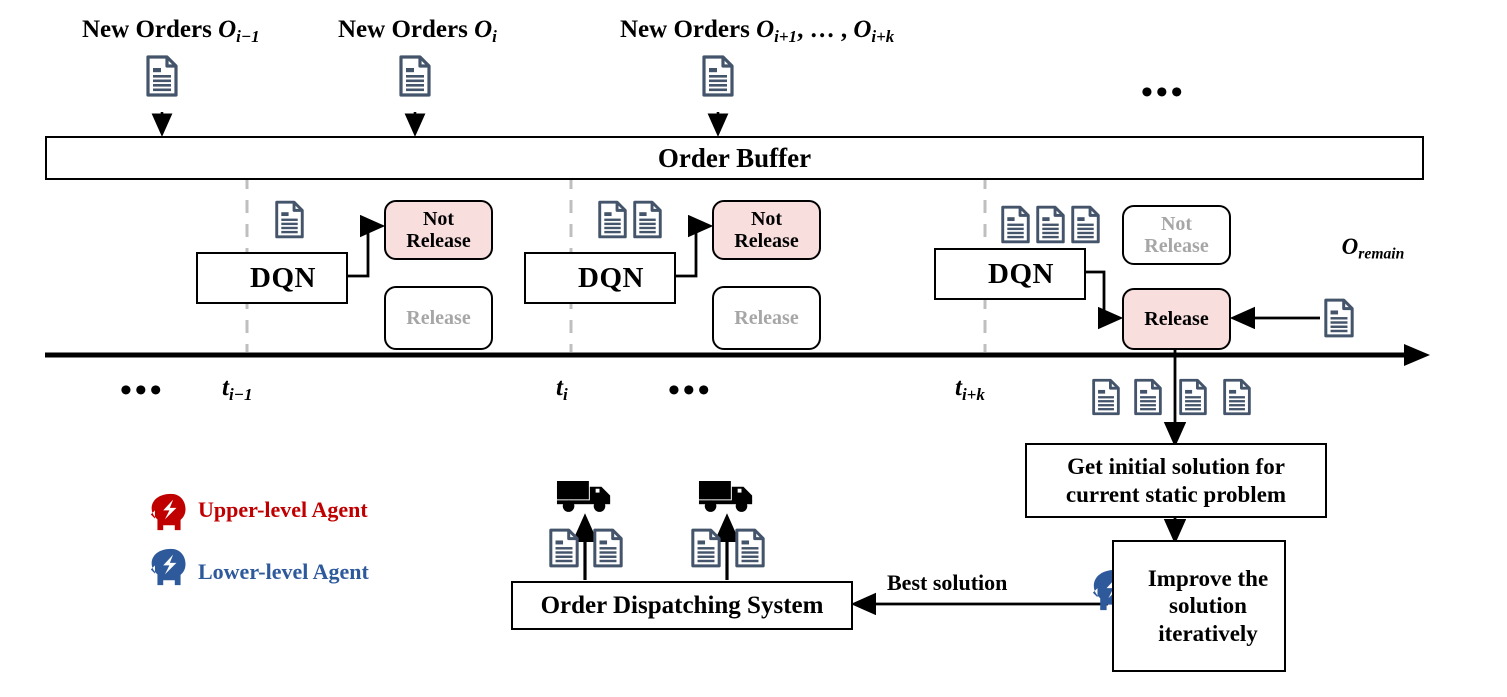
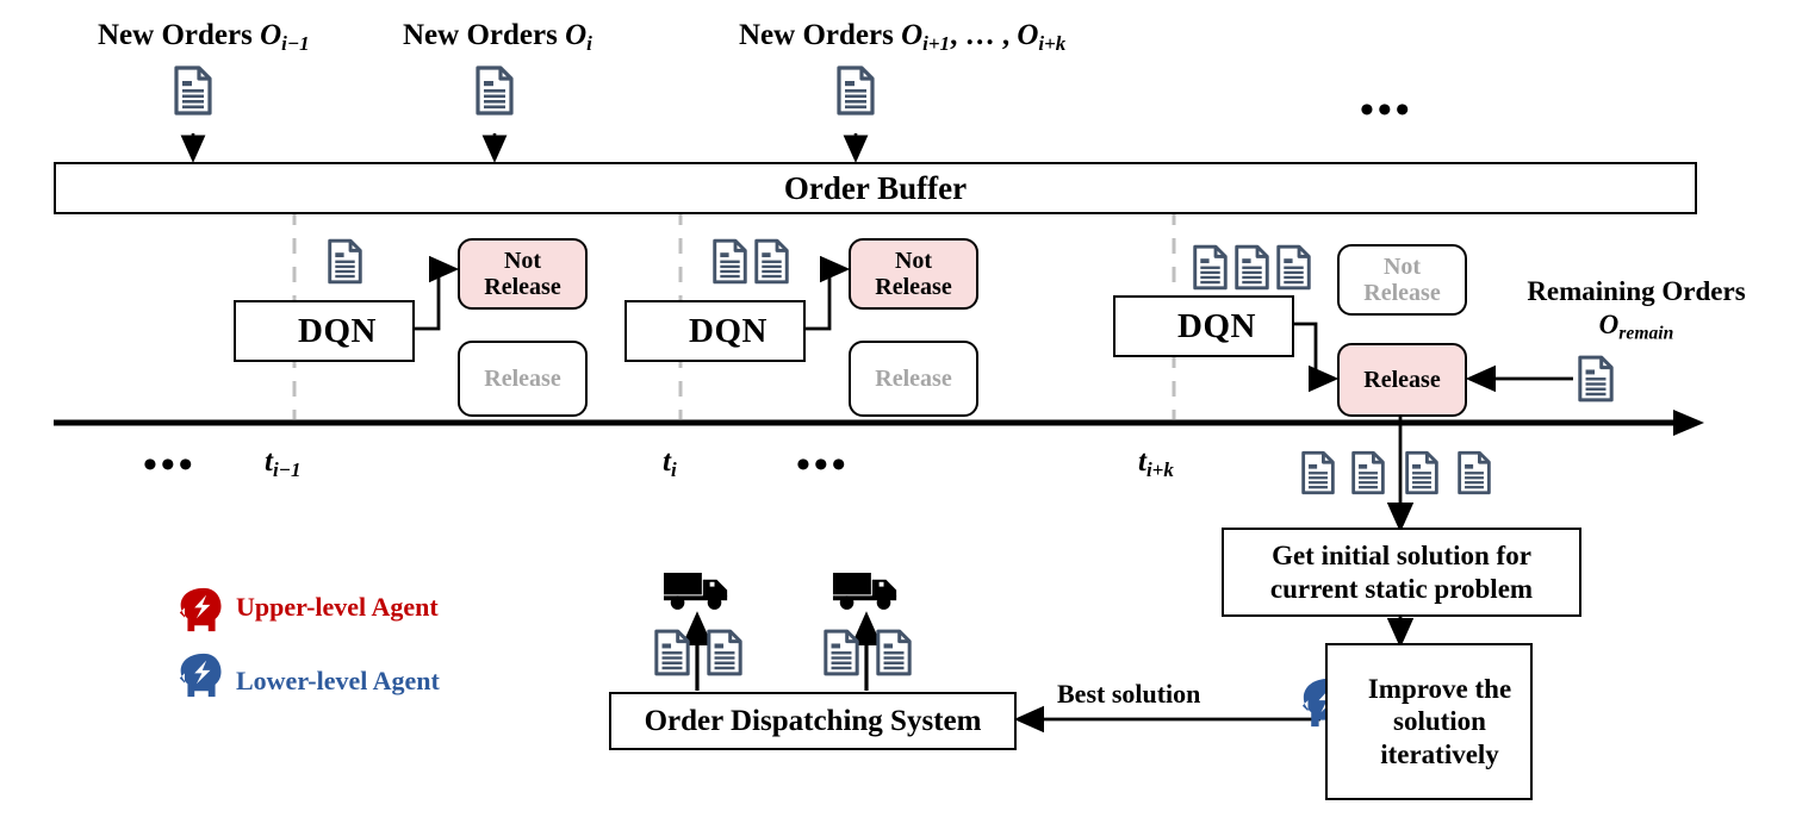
  New Orders Oi−1
  New Orders Oi
  New Orders Oi+1, … , Oi+k
  •••
  Order Buffer
  DQN
  Not
  Release
  Release
  DQN
  Not
  Release
  Release
  DQN
  Not
  Release
  Release
+ Remaining Orders
  Oremain
  •••
  ti−1
  ti
  •••
  ti+k
  Get initial solution for
  current static problem
  Improve the
  solution
  iteratively
  Best solution
  Order Dispatching System
  Upper-level Agent
  Lower-level Agent
